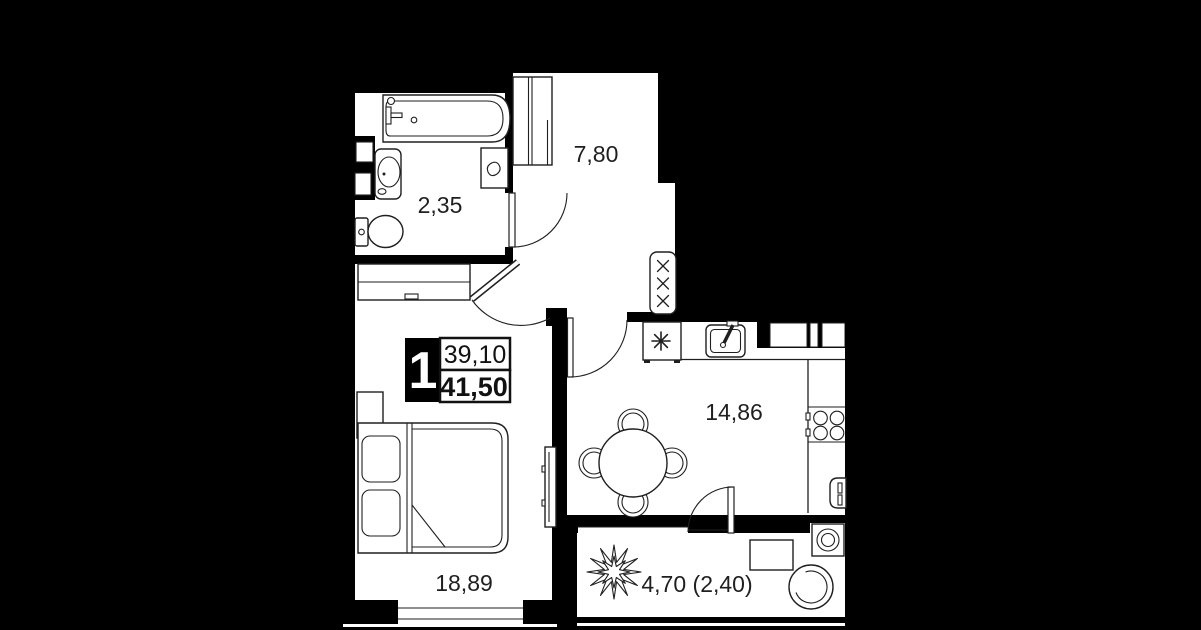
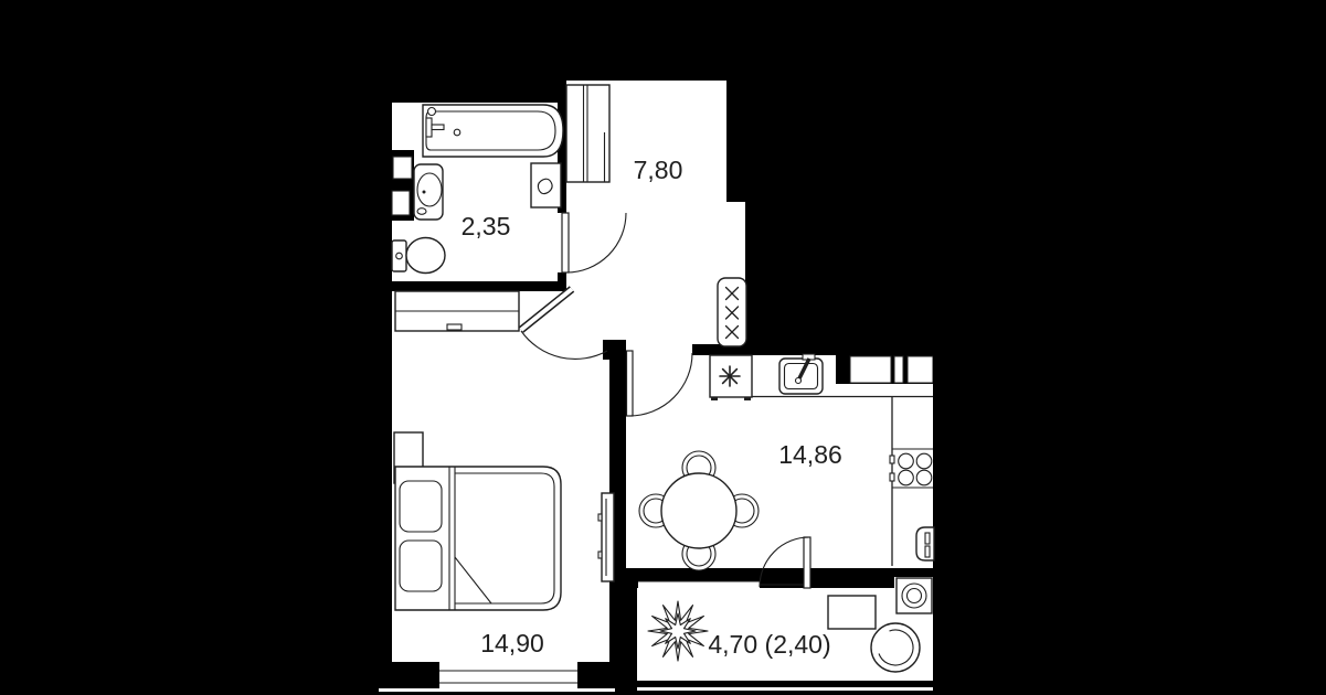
  2,35
  7,80
  14,86
- 18,89
+ 14,90
  4,70 (2,40)
- 1
- 39,10
- 41,50
